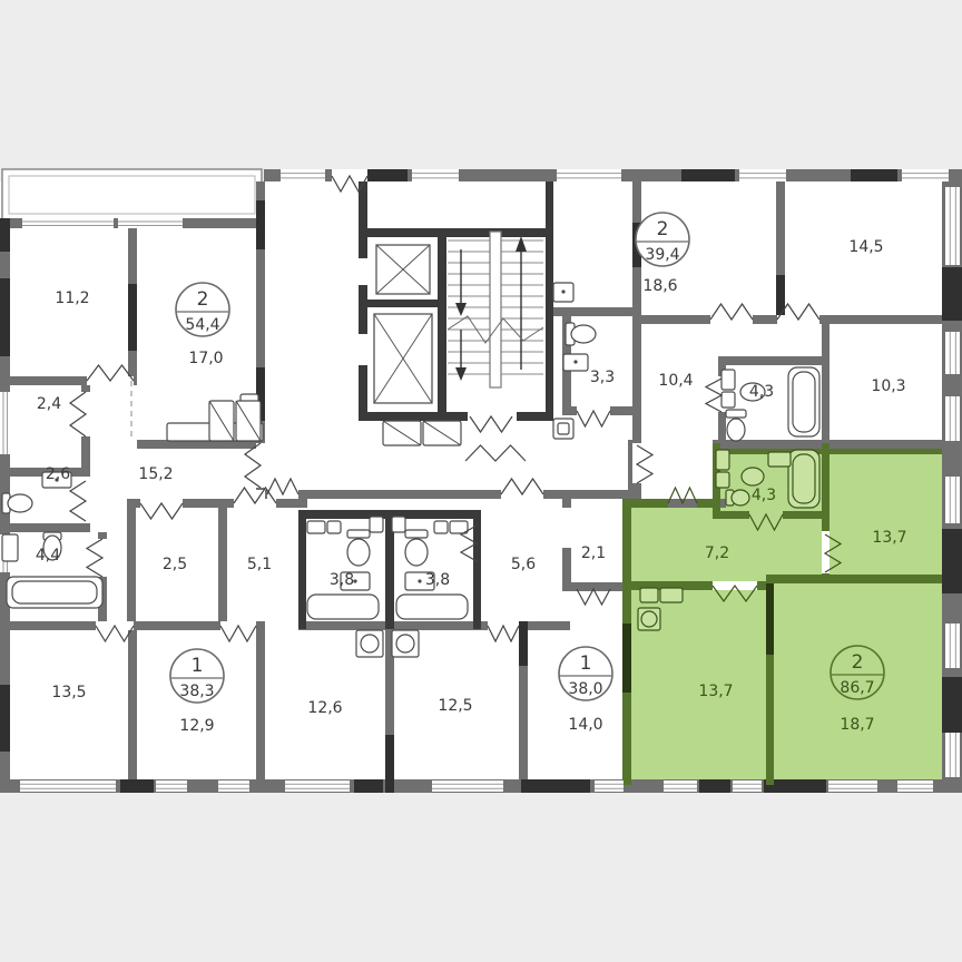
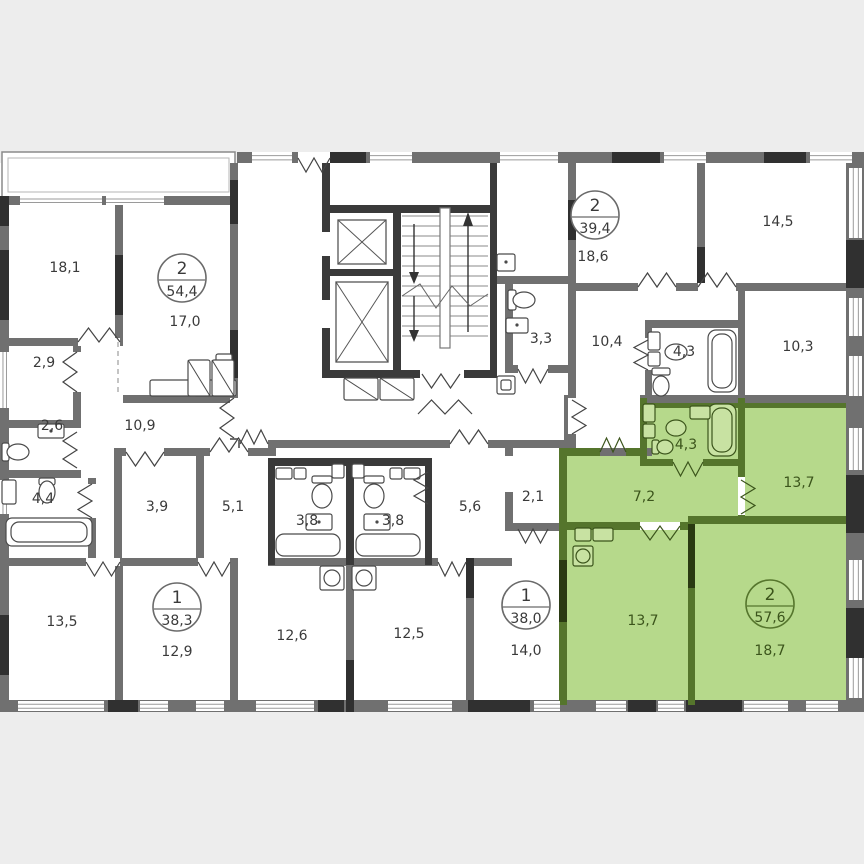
- 11,2
+ 18,1
  17,0
- 2,4
+ 2,9
  2,6
- 15,2
+ 10,9
  4,4
- 2,5
+ 3,9
  5,1
  13,5
  12,9
  3,8
  3,8
  12,6
  12,5
  5,6
  2,1
  14,0
  3,3
  18,6
  14,5
  10,4
  4,3
  10,3
  4,3
  7,2
  13,7
  13,7
  18,7
  2
  54,4
  1
  38,3
  1
  38,0
  2
  39,4
  2
- 86,7
+ 57,6
